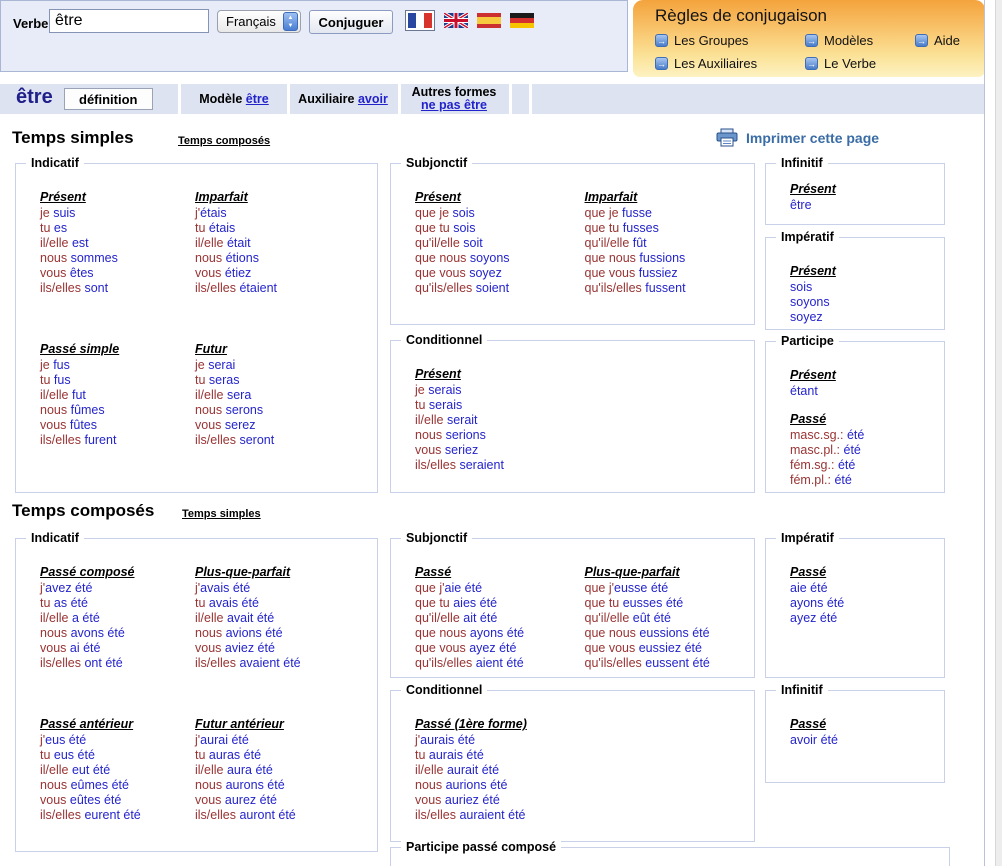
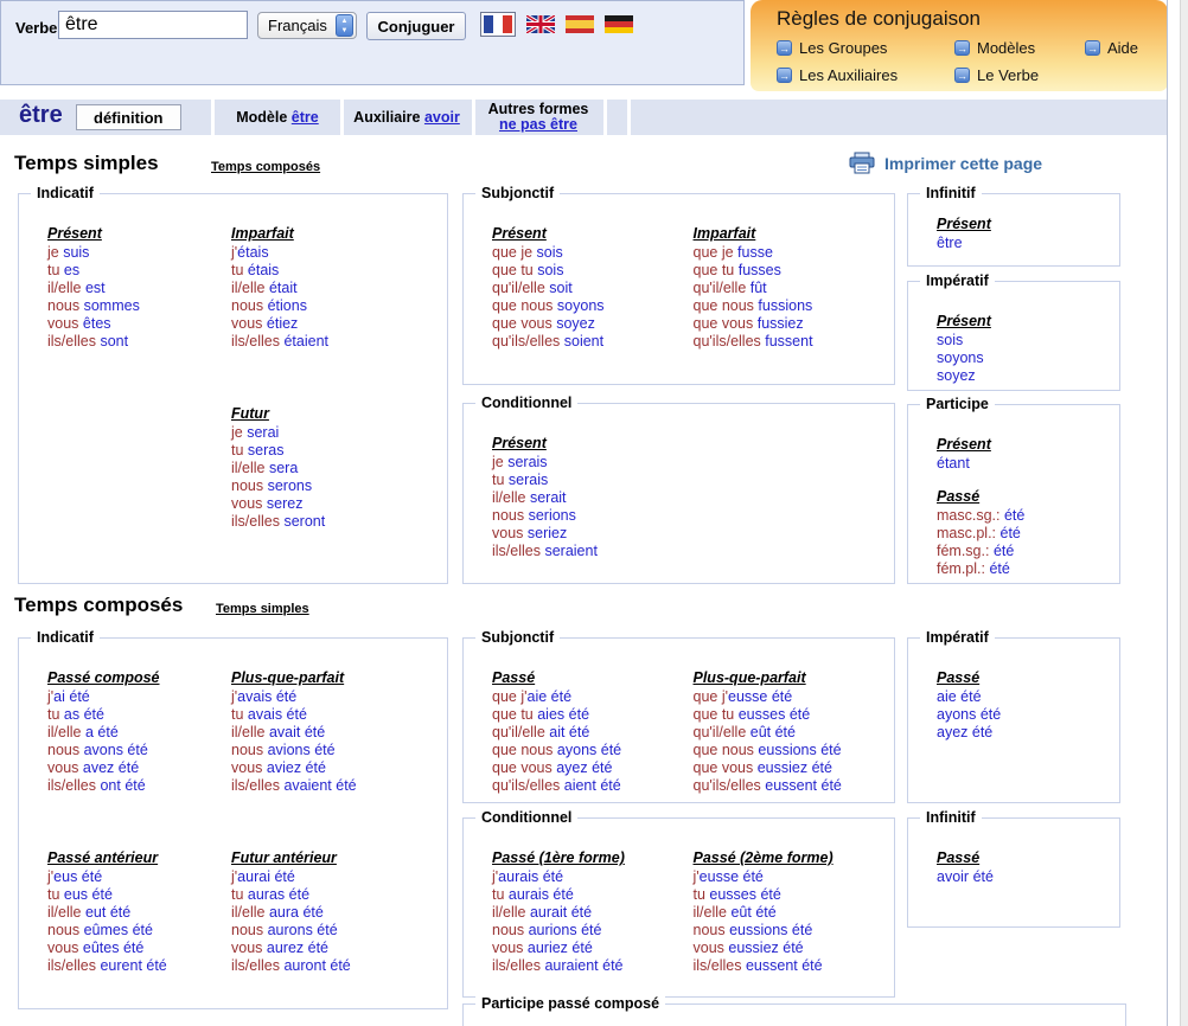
  Verbe
  être
  Français
  Conjuguer
  Règles de conjugaison
  →
  Les Groupes
  →
  Modèles
  →
  Aide
  →
  Les Auxiliaires
  →
  Le Verbe
  être
  définition
  Modèle
  être
  Auxiliaire
  avoir
  Autres formes
  ne pas être
  Temps simples
  Temps composés
  Imprimer cette page
  Indicatif
  Présent
  je suis
  tu es
  il/elle est
  nous sommes
  vous êtes
  ils/elles sont
- Passé simple
- je fus
- tu fus
- il/elle fut
- nous fûmes
- vous fûtes
- ils/elles furent
  Imparfait
  j'étais
  tu étais
  il/elle était
  nous étions
  vous étiez
  ils/elles étaient
  Futur
  je serai
  tu seras
  il/elle sera
  nous serons
  vous serez
  ils/elles seront
  Subjonctif
  Présent
  que je sois
  que tu sois
  qu'il/elle soit
  que nous soyons
  que vous soyez
  qu'ils/elles soient
  Imparfait
  que je fusse
  que tu fusses
  qu'il/elle fût
  que nous fussions
  que vous fussiez
  qu'ils/elles fussent
  Conditionnel
  Présent
  je serais
  tu serais
  il/elle serait
  nous serions
  vous seriez
  ils/elles seraient
  Infinitif
  Présent
  être
  Impératif
  Présent
  sois
  soyons
  soyez
  Participe
  Présent
  étant
  Passé
  masc.sg.: été
  masc.pl.: été
  fém.sg.: été
  fém.pl.: été
  Temps composés
  Temps simples
  Indicatif
  Passé composé
- j'avez été
+ j'ai été
  tu as été
  il/elle a été
  nous avons été
- vous ai été
+ vous avez été
  ils/elles ont été
  Passé antérieur
  j'eus été
  tu eus été
  il/elle eut été
  nous eûmes été
  vous eûtes été
  ils/elles eurent été
  Plus-que-parfait
  j'avais été
  tu avais été
  il/elle avait été
  nous avions été
  vous aviez été
  ils/elles avaient été
  Futur antérieur
  j'aurai été
  tu auras été
  il/elle aura été
  nous aurons été
  vous aurez été
  ils/elles auront été
  Subjonctif
  Passé
  que j'aie été
  que tu aies été
  qu'il/elle ait été
  que nous ayons été
  que vous ayez été
  qu'ils/elles aient été
  Plus-que-parfait
  que j'eusse été
  que tu eusses été
  qu'il/elle eût été
  que nous eussions été
  que vous eussiez été
  qu'ils/elles eussent été
  Conditionnel
  Passé (1ère forme)
  j'aurais été
  tu aurais été
  il/elle aurait été
  nous aurions été
  vous auriez été
  ils/elles auraient été
+ Passé (2ème forme)
+ j'eusse été
+ tu eusses été
+ il/elle eût été
+ nous eussions été
+ vous eussiez été
+ ils/elles eussent été
  Impératif
  Passé
  aie été
  ayons été
  ayez été
  Infinitif
  Passé
  avoir été
  Participe passé composé
